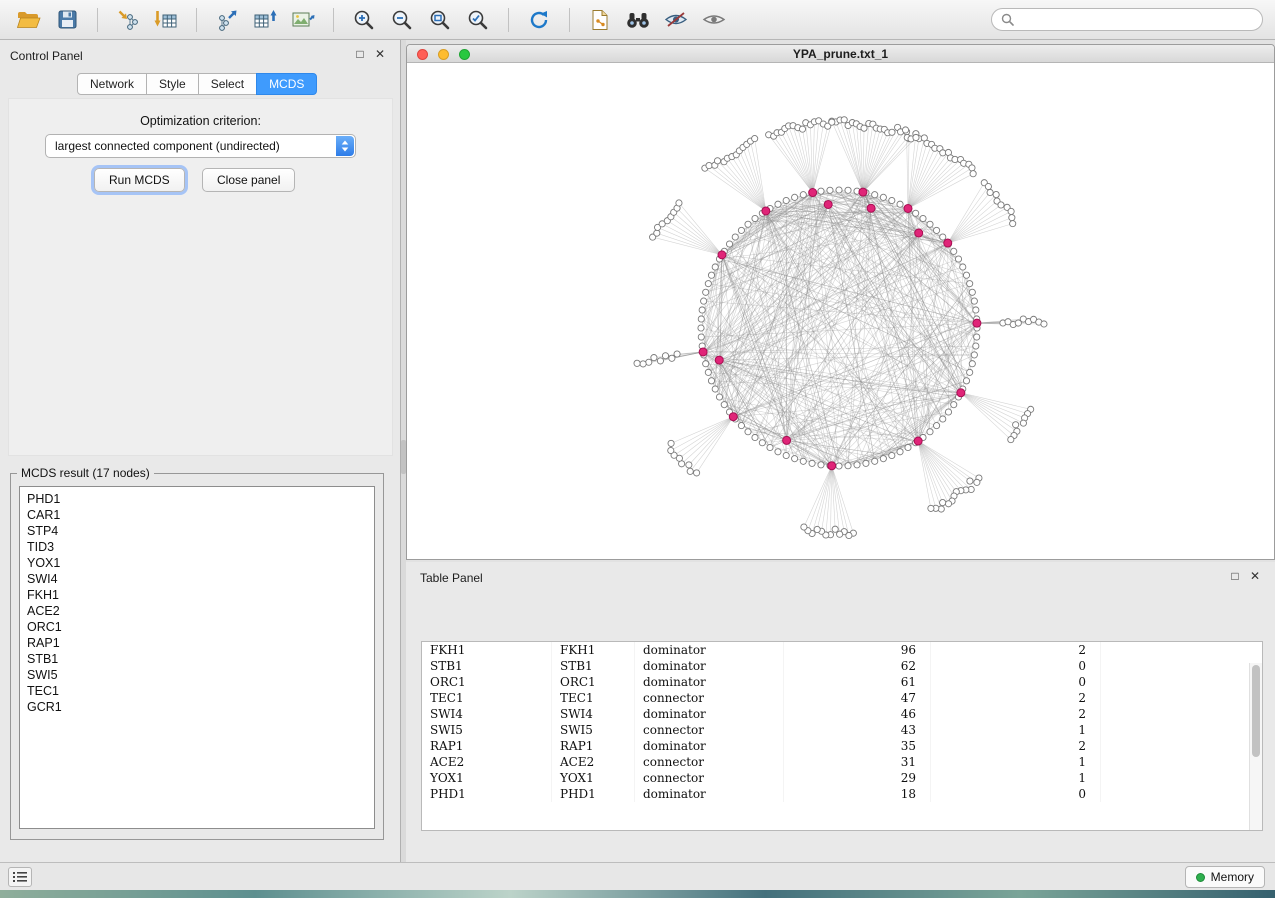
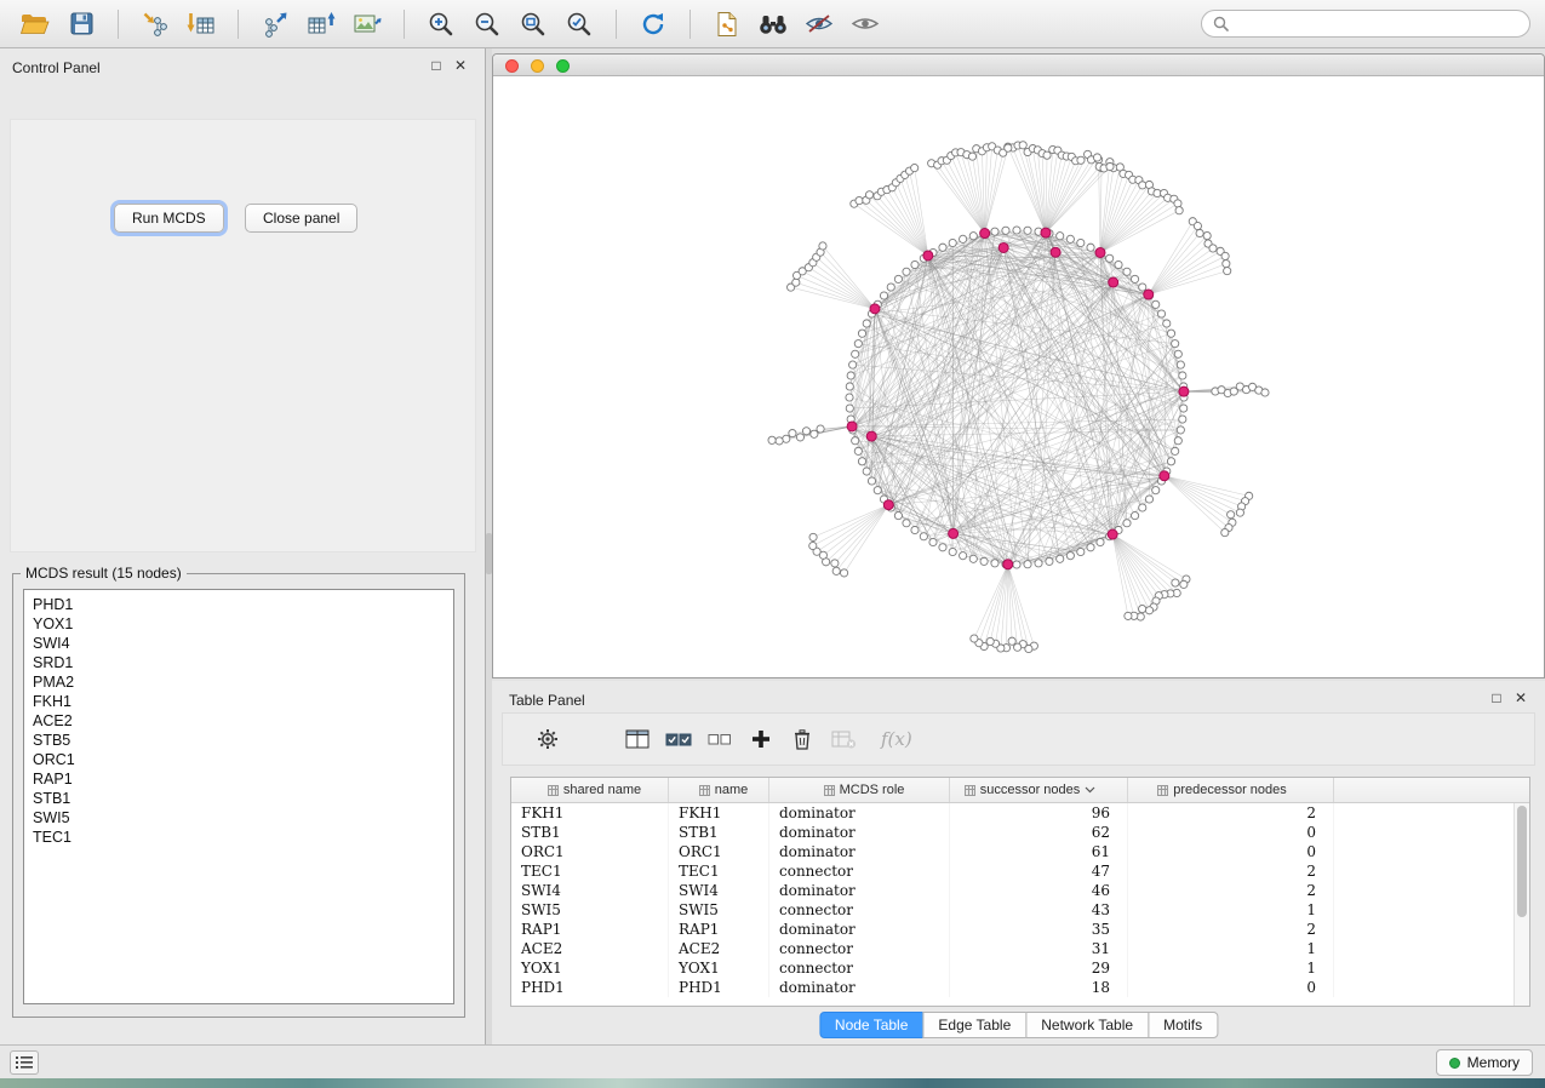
  Control Panel
  □
  ✕
- Network
- Style
- Select
- MCDS
- Optimization criterion:
- largest connected component (undirected)
  Run MCDS
  Close panel
- MCDS result (17 nodes)
+ MCDS result (15 nodes)
  PHD1
- CAR1
- STP4
- TID3
  YOX1
  SWI4
+ SRD1
+ PMA2
  FKH1
  ACE2
+ STB5
  ORC1
  RAP1
  STB1
  SWI5
  TEC1
- GCR1
- YPA_prune.txt_1
  Table Panel
  □
  ✕
+ f(x)
+ shared name
+ name
+ MCDS role
+ successor nodes
+ predecessor nodes
  FKH1
  FKH1
  dominator
  96
  2
  STB1
  STB1
  dominator
  62
  0
  ORC1
  ORC1
  dominator
  61
  0
  TEC1
  TEC1
  connector
  47
  2
  SWI4
  SWI4
  dominator
  46
  2
  SWI5
  SWI5
  connector
  43
  1
  RAP1
  RAP1
  dominator
  35
  2
  ACE2
  ACE2
  connector
  31
  1
  YOX1
  YOX1
  connector
  29
  1
  PHD1
  PHD1
  dominator
  18
  0
+ Node Table
+ Edge Table
+ Network Table
+ Motifs
  Memory
